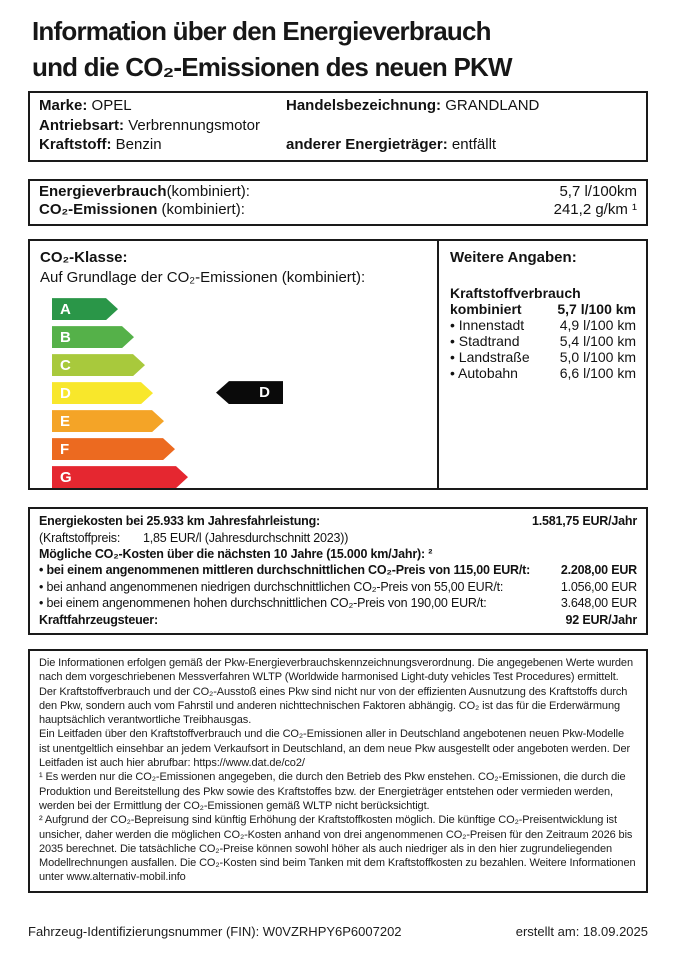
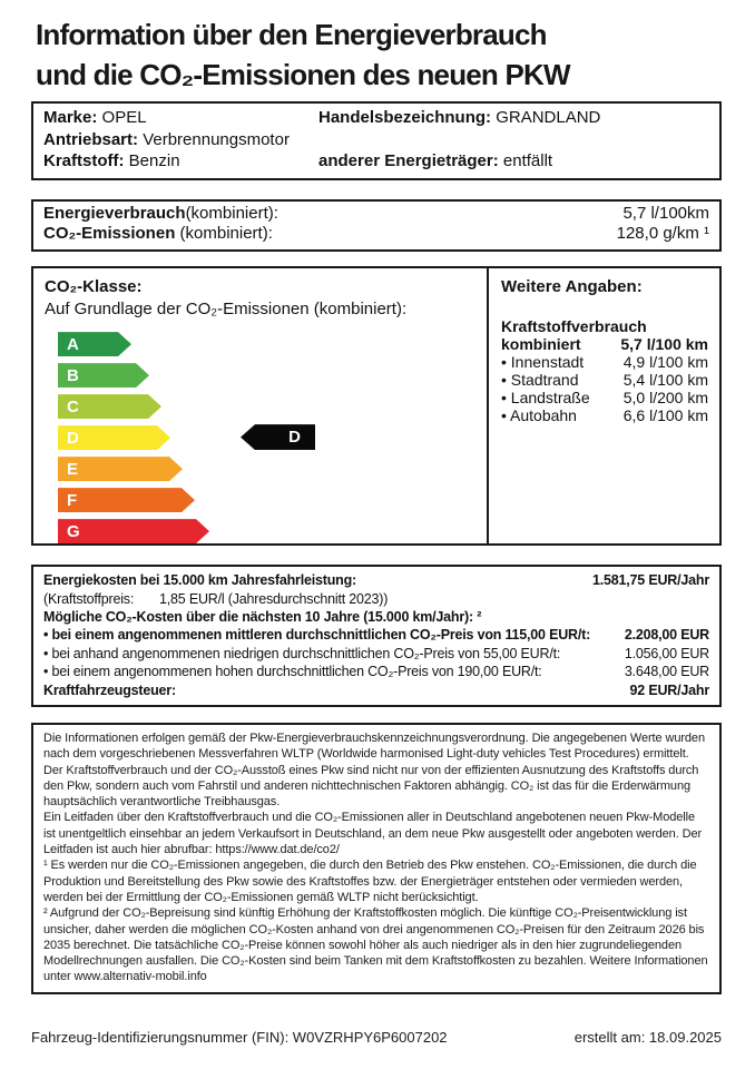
  Information über den Energieverbrauch
  und die CO₂-Emissionen des neuen PKW
  Marke: OPEL
  Handelsbezeichnung: GRANDLAND
  Antriebsart: Verbrennungsmotor
  Kraftstoff: Benzin
  anderer Energieträger: entfällt
  Energieverbrauch(kombiniert):
  5,7 l/100km
  CO₂-Emissionen (kombiniert):
- 241,2 g/km ¹
+ 128,0 g/km ¹
  CO₂-Klasse:
  Auf Grundlage der CO₂-Emissionen (kombiniert):
  A
  B
  C
  D
  E
  F
  G
  D
  Weitere Angaben:
  Kraftstoffverbrauch
  kombiniert
  5,7 l/100 km
  • Innenstadt
  4,9 l/100 km
  • Stadtrand
  5,4 l/100 km
  • Landstraße
- 5,0 l/100 km
+ 5,0 l/200 km
  • Autobahn
  6,6 l/100 km
- Energiekosten bei 25.933 km Jahresfahrleistung:
+ Energiekosten bei 15.000 km Jahresfahrleistung:
  1.581,75 EUR/Jahr
  (Kraftstoffpreis: 1,85 EUR/l (Jahresdurchschnitt 2023))
  Mögliche CO₂-Kosten über die nächsten 10 Jahre (15.000 km/Jahr): ²
  • bei einem angenommenen mittleren durchschnittlichen CO₂-Preis von 115,00 EUR/t:
  2.208,00 EUR
  • bei anhand angenommenen niedrigen durchschnittlichen CO₂-Preis von 55,00 EUR/t:
  1.056,00 EUR
  • bei einem angenommenen hohen durchschnittlichen CO₂-Preis von 190,00 EUR/t:
  3.648,00 EUR
  Kraftfahrzeugsteuer:
  92 EUR/Jahr
  Die Informationen erfolgen gemäß der Pkw-Energieverbrauchskennzeichnungsverordnung. Die angegebenen Werte wurden nach dem vorgeschriebenen Messverfahren WLTP (Worldwide harmonised Light-duty vehicles Test Procedures) ermittelt. Der Kraftstoffverbrauch und der CO₂-Ausstoß eines Pkw sind nicht nur von der effizienten Ausnutzung des Kraftstoffs durch den Pkw, sondern auch vom Fahrstil und anderen nichttechnischen Faktoren abhängig. CO₂ ist das für die Erderwärmung hauptsächlich verantwortliche Treibhausgas.
  Ein Leitfaden über den Kraftstoffverbrauch und die CO₂-Emissionen aller in Deutschland angebotenen neuen Pkw-Modelle ist unentgeltlich einsehbar an jedem Verkaufsort in Deutschland, an dem neue Pkw ausgestellt oder angeboten werden. Der Leitfaden ist auch hier abrufbar: https://www.dat.de/co2/
  ¹ Es werden nur die CO₂-Emissionen angegeben, die durch den Betrieb des Pkw enstehen. CO₂-Emissionen, die durch die Produktion und Bereitstellung des Pkw sowie des Kraftstoffes bzw. der Energieträger entstehen oder vermieden werden, werden bei der Ermittlung der CO₂-Emissionen gemäß WLTP nicht berücksichtigt.
  ² Aufgrund der CO₂-Bepreisung sind künftig Erhöhung der Kraftstoffkosten möglich. Die künftige CO₂-Preisentwicklung ist unsicher, daher werden die möglichen CO₂-Kosten anhand von drei angenommenen CO₂-Preisen für den Zeitraum 2026 bis 2035 berechnet. Die tatsächliche CO₂-Preise können sowohl höher als auch niedriger als in den hier zugrundeliegenden Modellrechnungen ausfallen. Die CO₂-Kosten sind beim Tanken mit dem Kraftstoffkosten zu bezahlen. Weitere Informationen unter www.alternativ-mobil.info
  Fahrzeug-Identifizierungsnummer (FIN): W0VZRHPY6P6007202
  erstellt am: 18.09.2025
